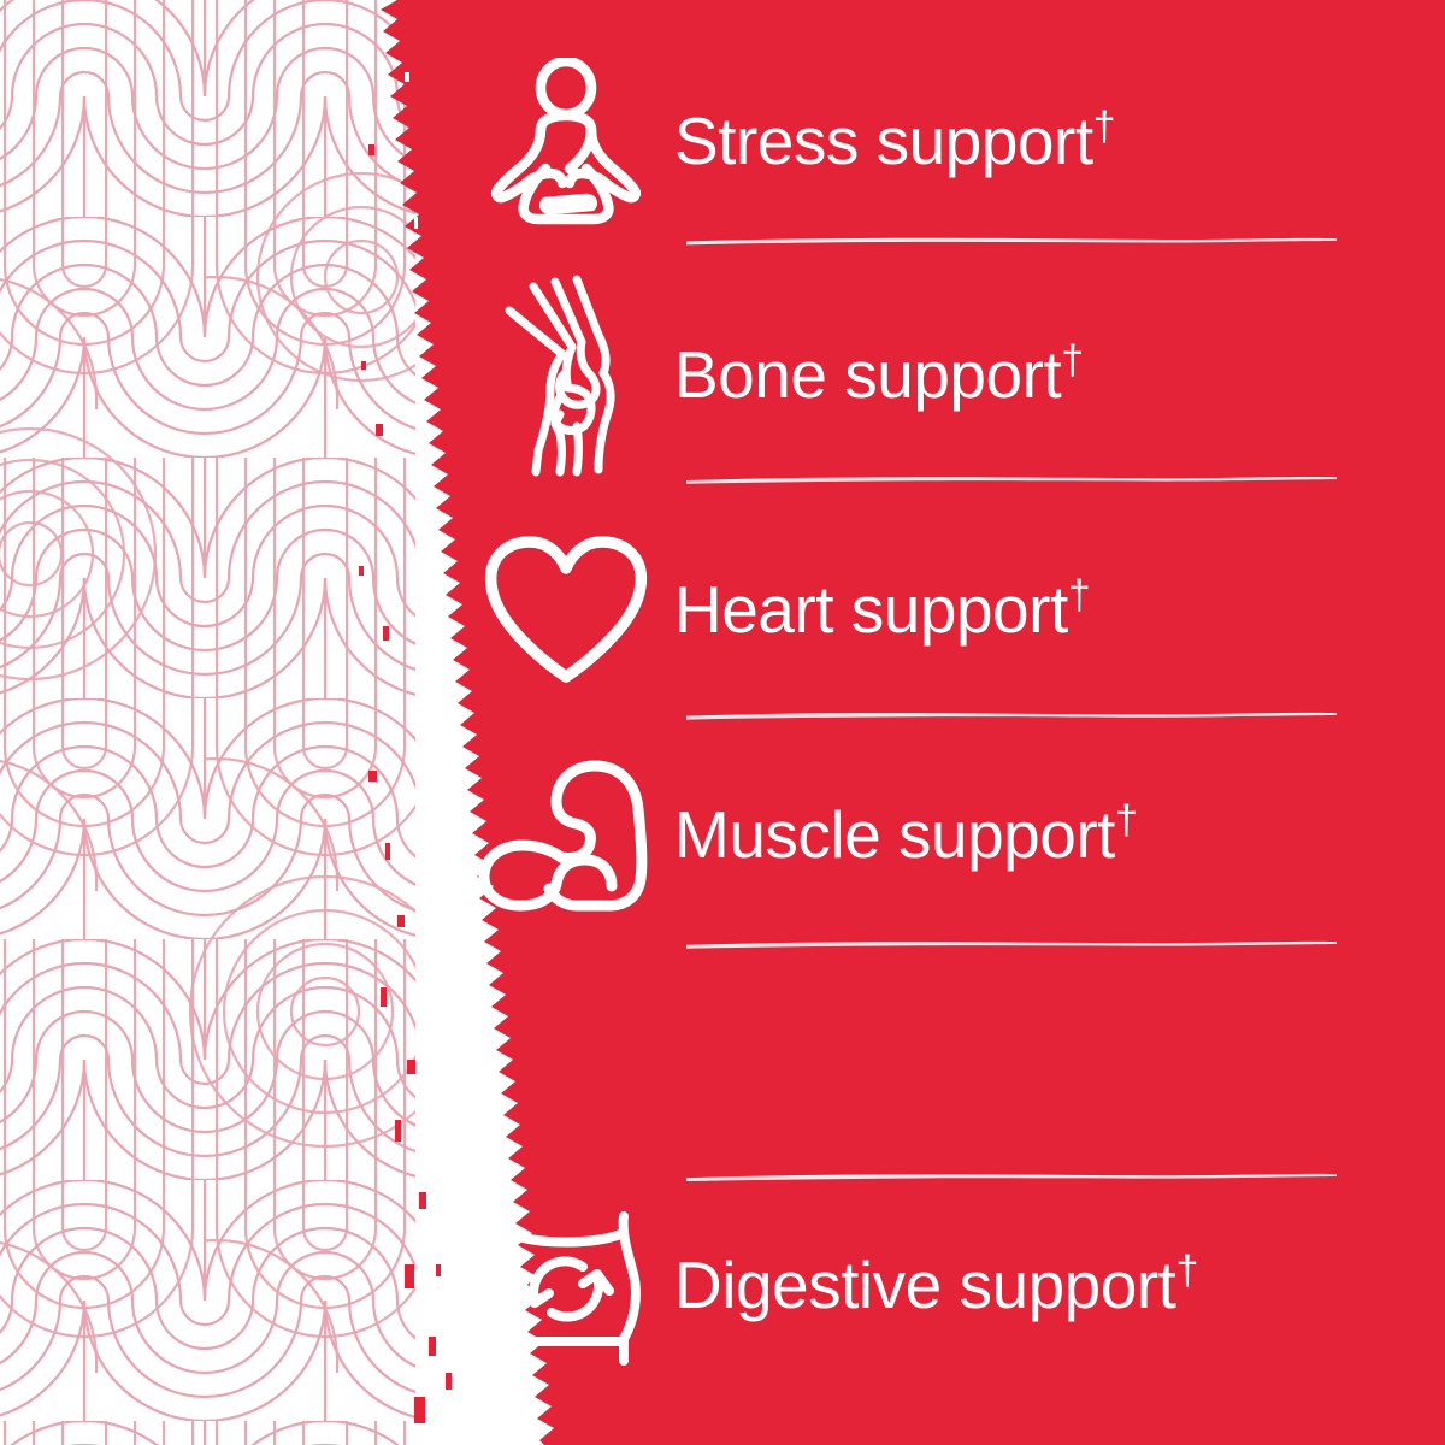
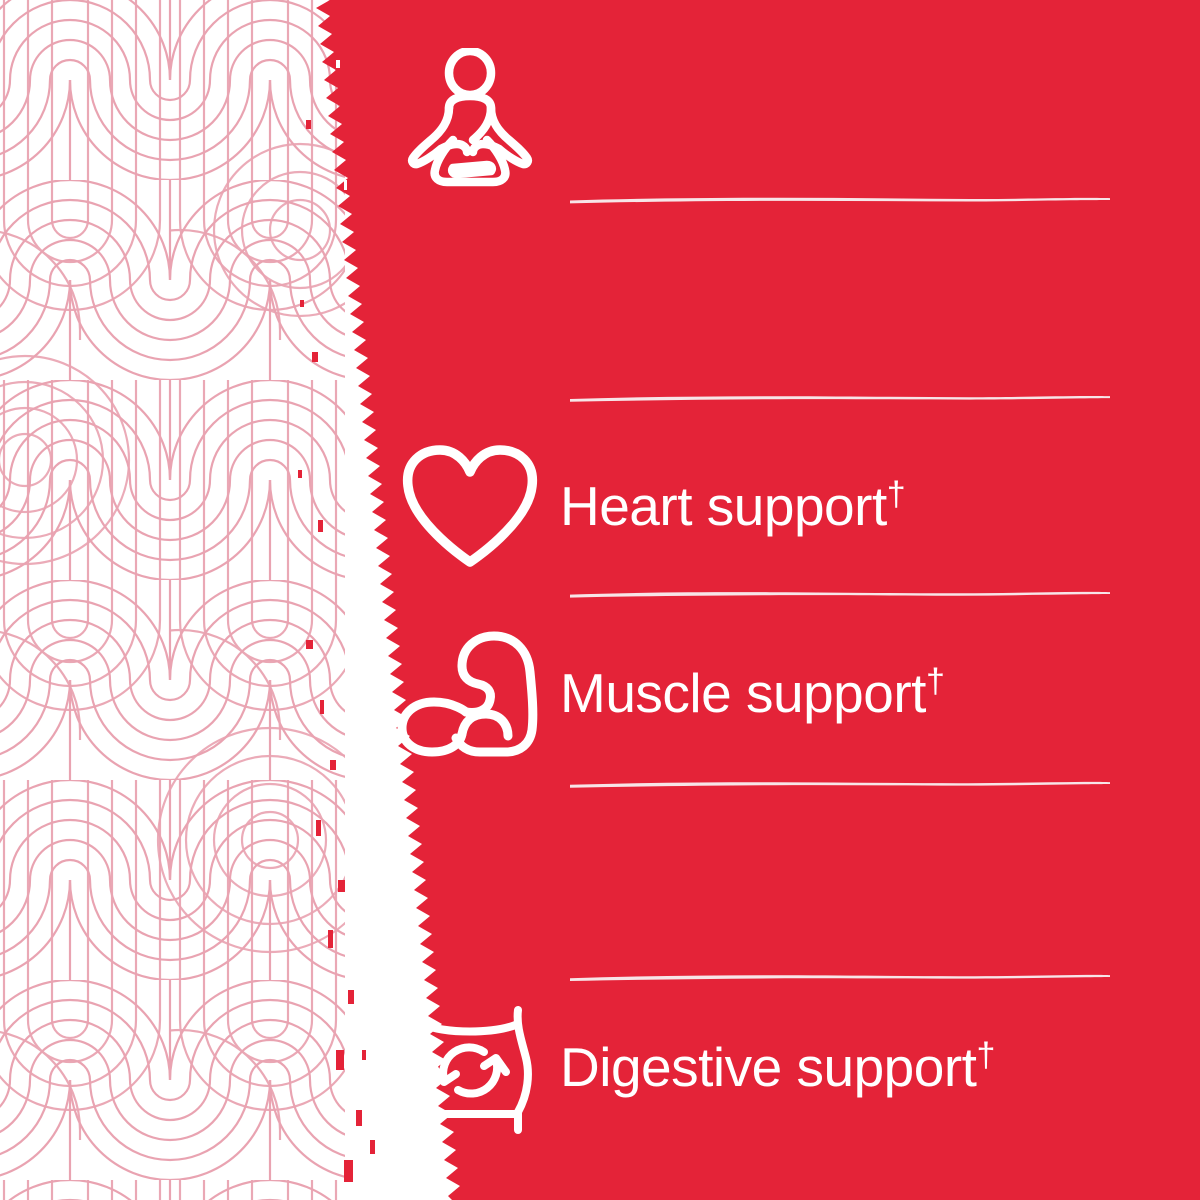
- Stress support†
- Bone support†
  Heart support†
  Muscle support†
  Digestive support†
